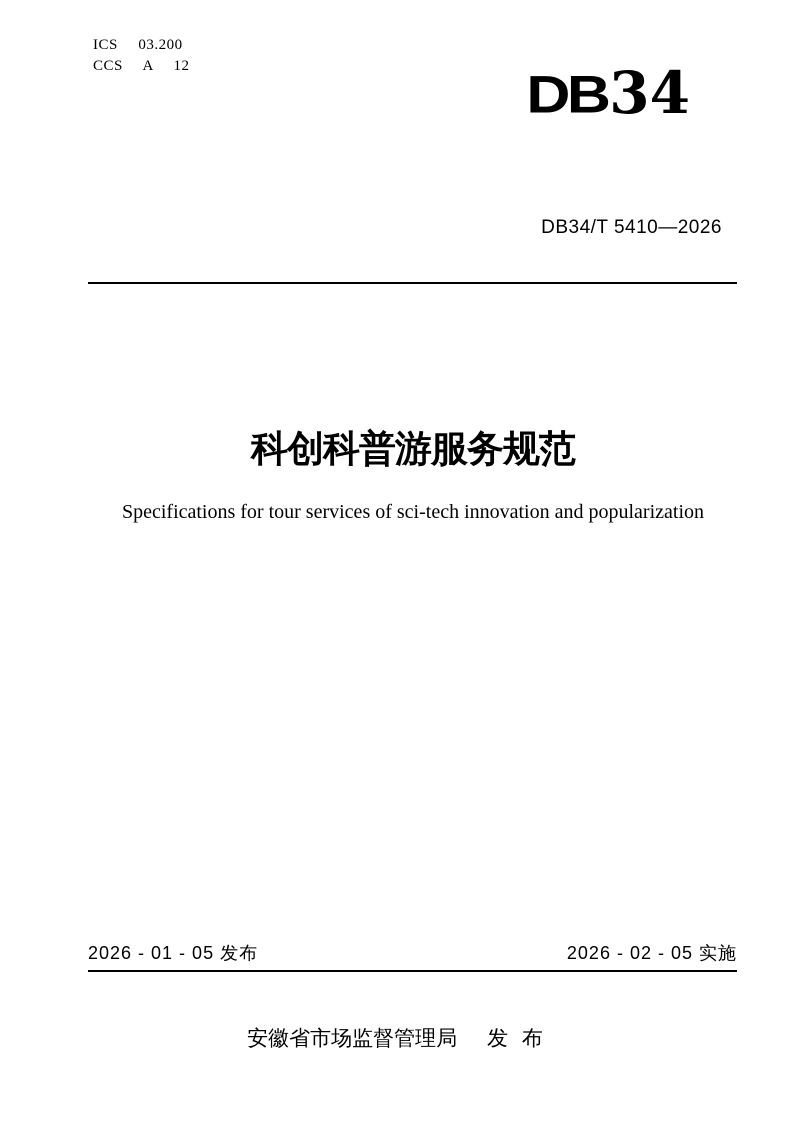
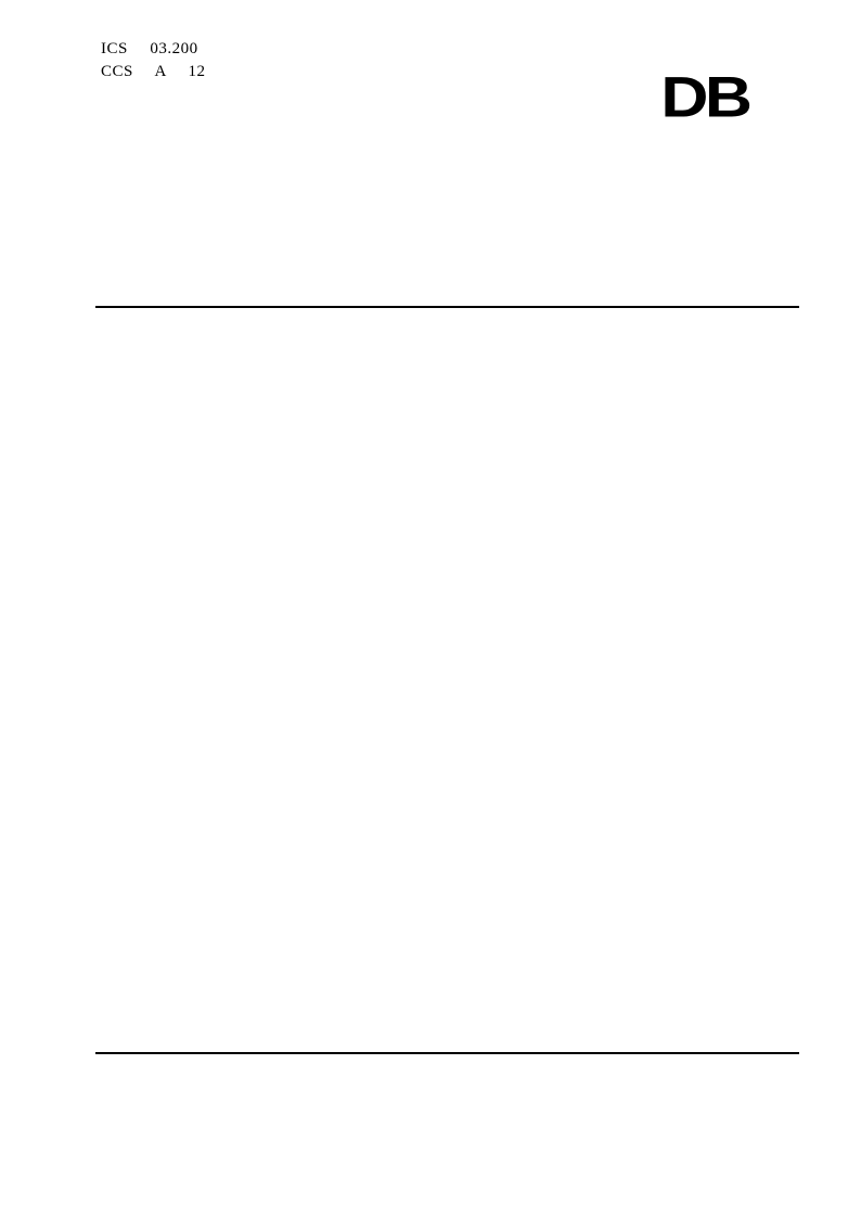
  ICS 03.200
  CCS A 12
  DB
- 34
- DB34/T 5410—2026
- 科创科普游服务规范
- Specifications for tour services of sci-tech innovation and popularization
- 2026 - 01 - 05 发布
- 2026 - 02 - 05 实施
- 安徽省市场监督管理局 发 布
